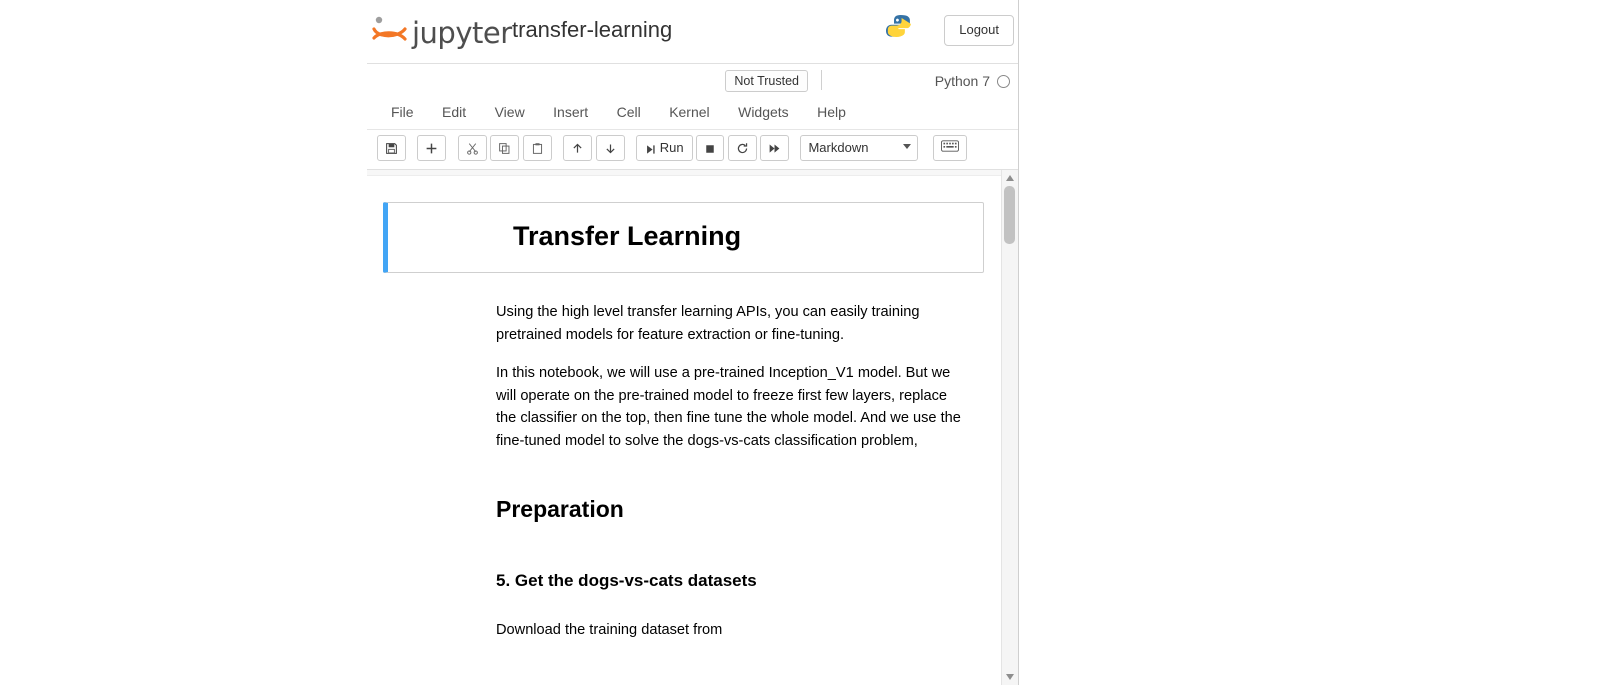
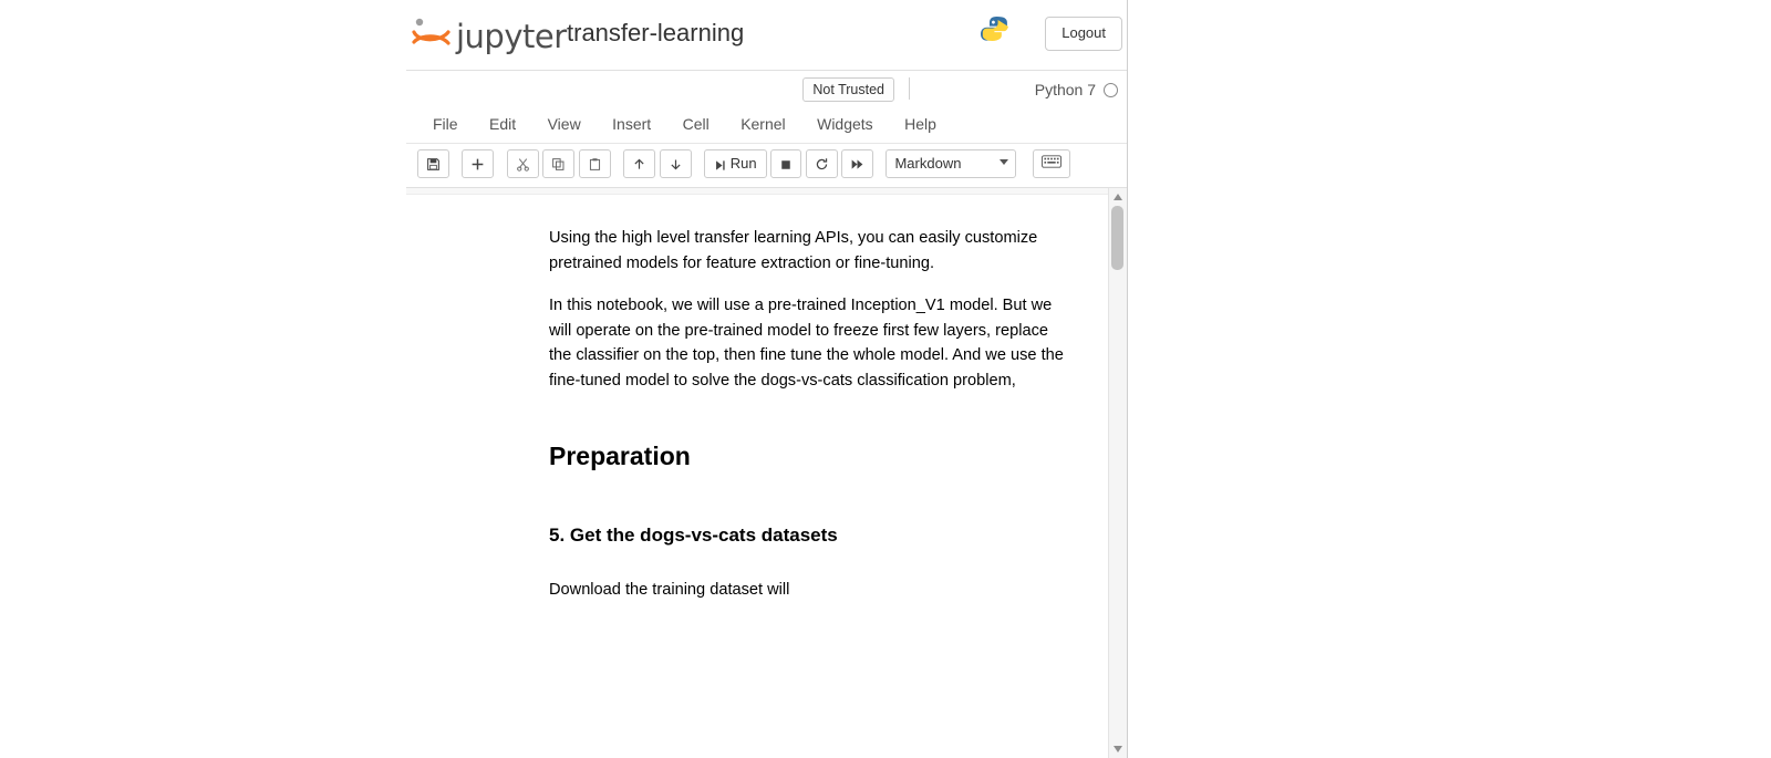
  jupyter
  transfer-learning
  Logout
  Not Trusted
  Python 7
  File Edit View Insert Cell Kernel Widgets Help
  Run
  Markdown
- Transfer Learning
- Using the high level transfer learning APIs, you can easily training pretrained models for feature extraction or fine-tuning.
+ Using the high level transfer learning APIs, you can easily customize pretrained models for feature extraction or fine-tuning.
  In this notebook, we will use a pre-trained Inception_V1 model. But we will operate on the pre-trained model to freeze first few layers, replace the classifier on the top, then fine tune the whole model. And we use the fine-tuned model to solve the dogs-vs-cats classification problem,
  Preparation
  5. Get the dogs-vs-cats datasets
- Download the training dataset from
+ Download the training dataset will
